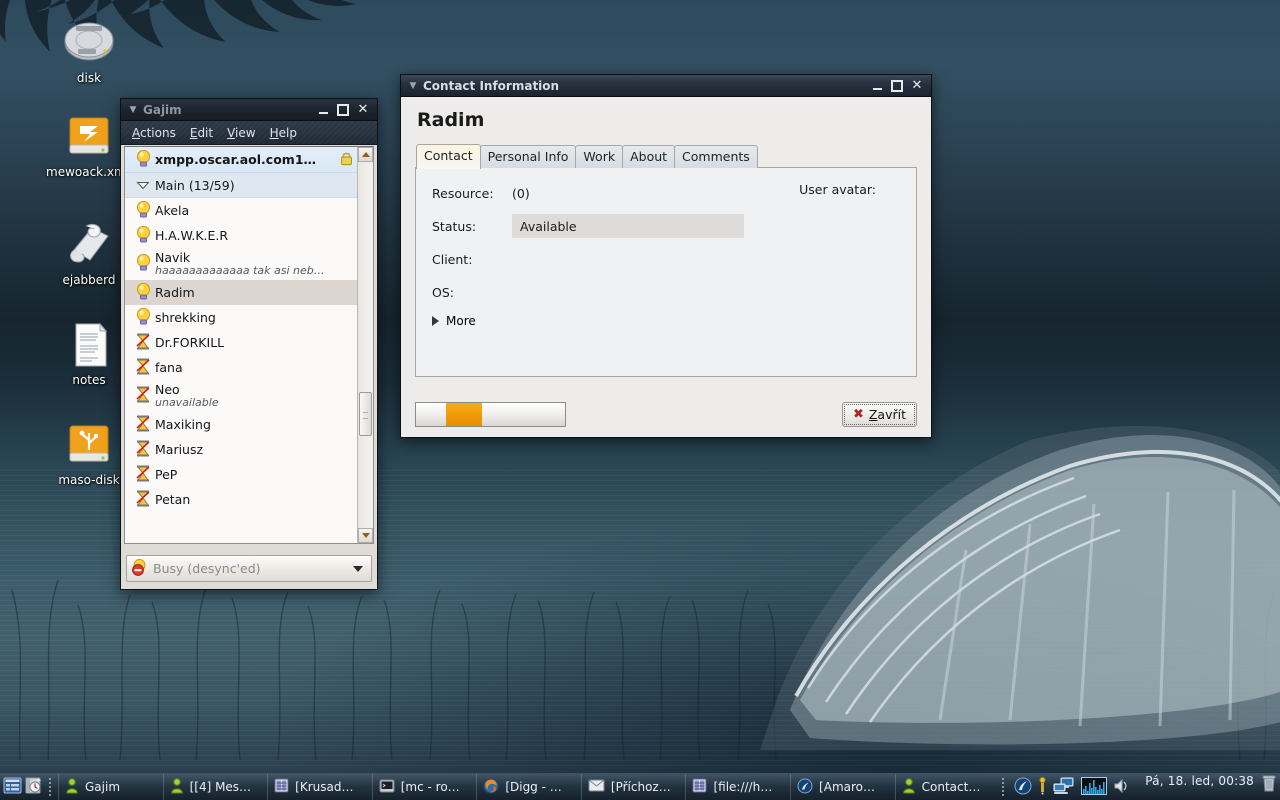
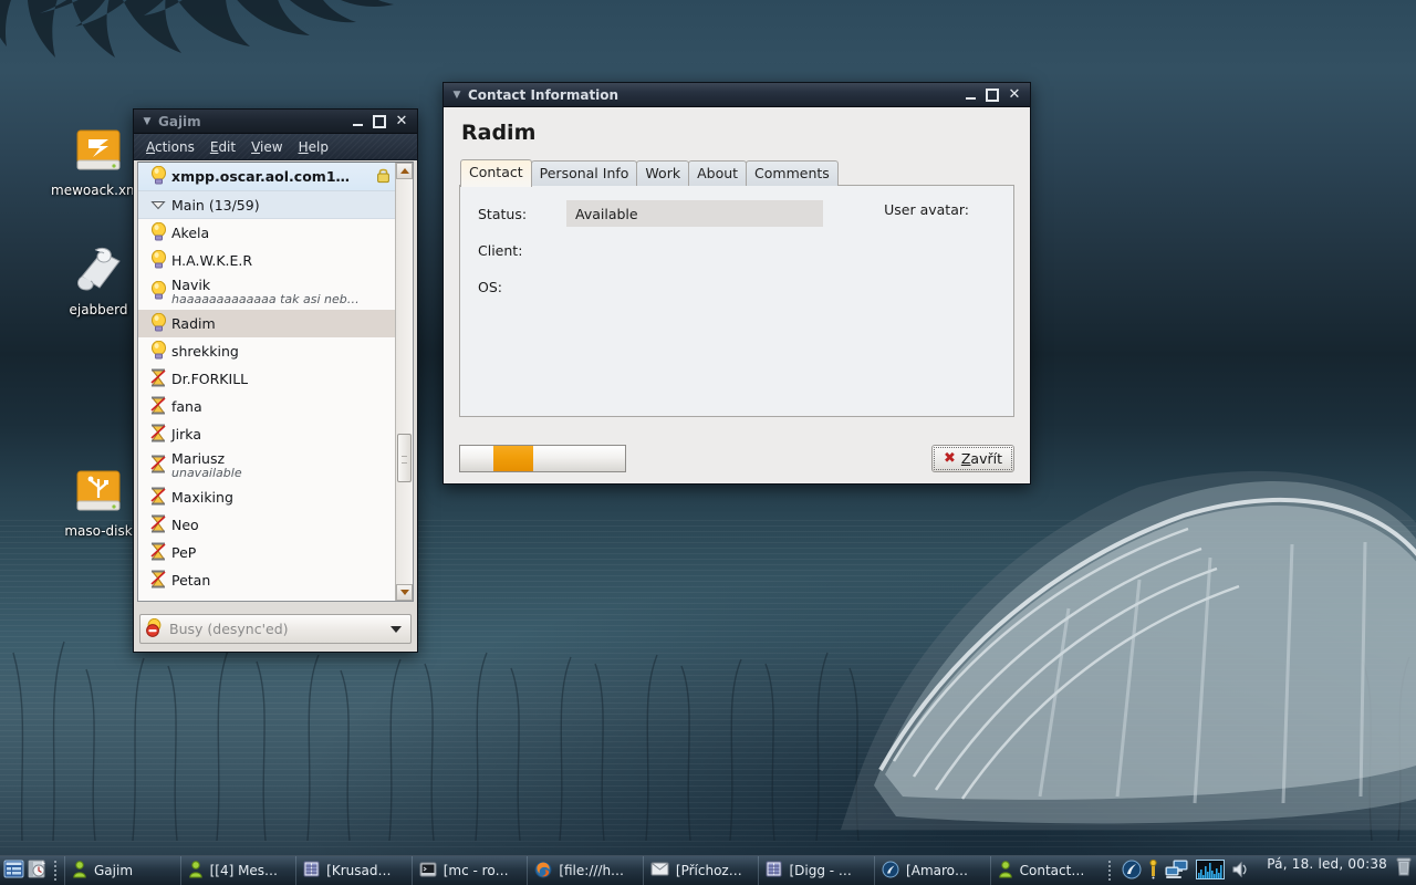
- disk
  mewoack.x
  ejabberd
- notes
  maso-disk
  ▼
  Gajim
  ✕
  Actions
  Edit
  View
  Help
  xmpp.oscar.aol.com1…
  Main (13/59)
  Akela
  H.A.W.K.E.R
  Navik
  haaaaaaaaaaaaa tak asi neb…
  Radim
  shrekking
  Dr.FORKILL
  fana
+ Jirka
- Neo
+ Mariusz
  unavailable
  Maxiking
- Mariusz
+ Neo
  PeP
  Petan
  Busy (desync'ed)
  ▼
  Contact Information
  ✕
  Radim
  Contact
  Personal Info
  Work
  About
  Comments
  User avatar:
- Resource:
- (0)
  Status:
  Available
  Client:
  OS:
- More
  ✖
  Zavřít
  Gajim
  [[4] Mes…
  [Krusad…
  [mc - ro…
- [Digg - …
+ [file:///h…
  [Příchoz…
- [file:///h…
+ [Digg - …
  [Amaro…
  Contact…
  Pá, 18. led, 00:38
